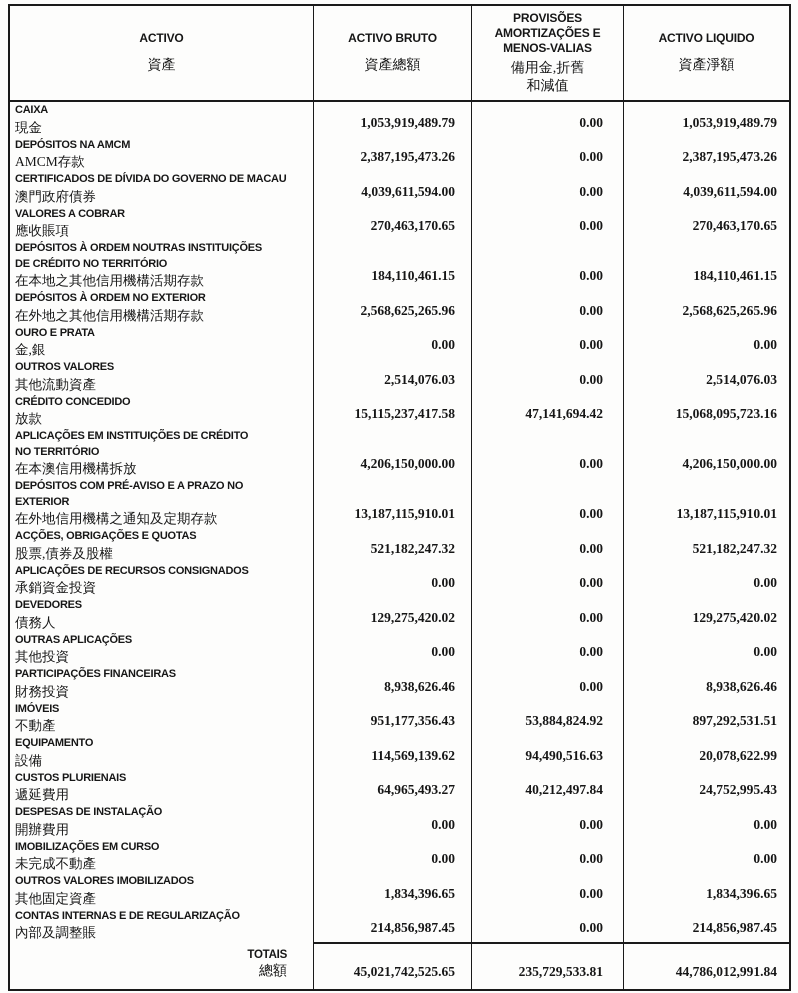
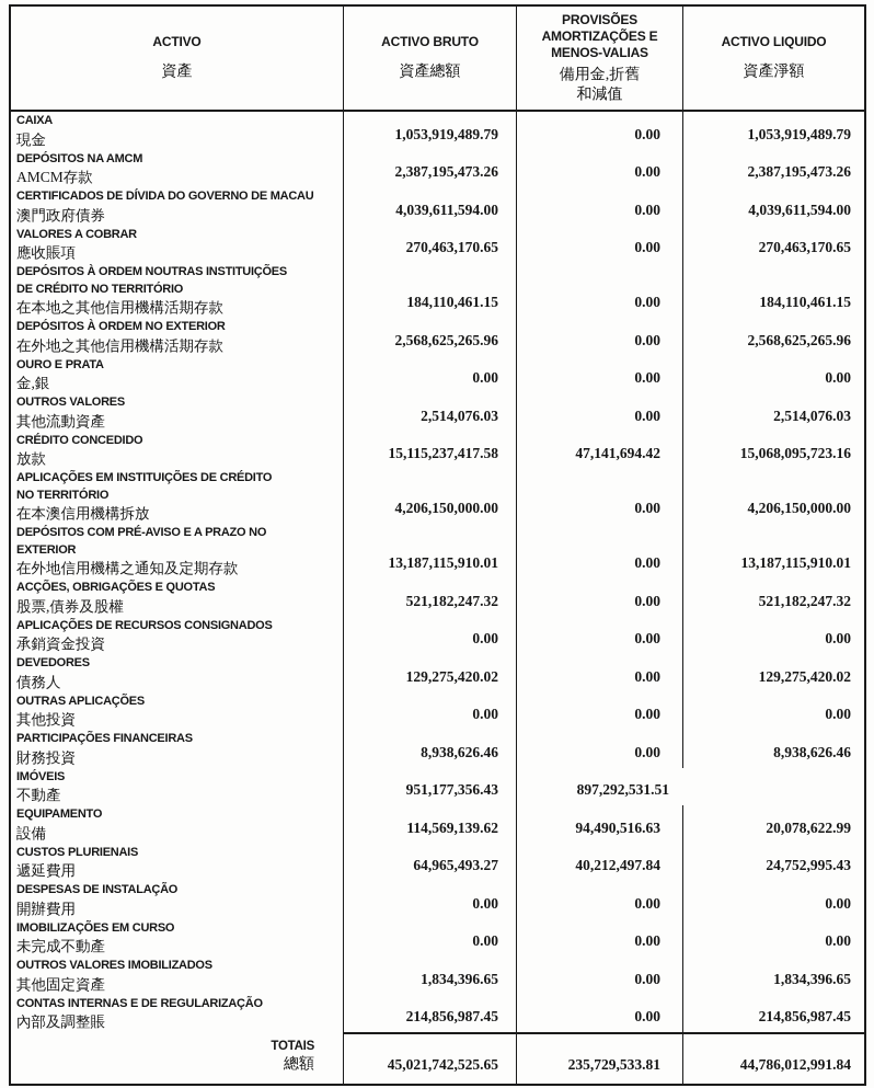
  ACTIVO
  資產
  ACTIVO BRUTO
  資產總額
  PROVISÕES
  AMORTIZAÇÕES E
  MENOS-VALIAS
  備用金,折舊
  和減值
  ACTIVO LIQUIDO
  資產淨額
  CAIXA
  現金
  1,053,919,489.79
  0.00
  1,053,919,489.79
  DEPÓSITOS NA AMCM
  AMCM存款
  2,387,195,473.26
  0.00
  2,387,195,473.26
  CERTIFICADOS DE DÍVIDA DO GOVERNO DE MACAU
  澳門政府債券
  4,039,611,594.00
  0.00
  4,039,611,594.00
  VALORES A COBRAR
  應收賬項
  270,463,170.65
  0.00
  270,463,170.65
  DEPÓSITOS À ORDEM NOUTRAS INSTITUIÇÕES
  DE CRÉDITO NO TERRITÓRIO
  在本地之其他信用機構活期存款
  184,110,461.15
  0.00
  184,110,461.15
  DEPÓSITOS À ORDEM NO EXTERIOR
  在外地之其他信用機構活期存款
  2,568,625,265.96
  0.00
  2,568,625,265.96
  OURO E PRATA
  金,銀
  0.00
  0.00
  0.00
  OUTROS VALORES
  其他流動資產
  2,514,076.03
  0.00
  2,514,076.03
  CRÉDITO CONCEDIDO
  放款
  15,115,237,417.58
  47,141,694.42
  15,068,095,723.16
  APLICAÇÕES EM INSTITUIÇÕES DE CRÉDITO
  NO TERRITÓRIO
  在本澳信用機構拆放
  4,206,150,000.00
  0.00
  4,206,150,000.00
  DEPÓSITOS COM PRÉ-AVISO E A PRAZO NO
  EXTERIOR
  在外地信用機構之通知及定期存款
  13,187,115,910.01
  0.00
  13,187,115,910.01
  ACÇÕES, OBRIGAÇÕES E QUOTAS
  股票,債券及股權
  521,182,247.32
  0.00
  521,182,247.32
  APLICAÇÕES DE RECURSOS CONSIGNADOS
  承銷資金投資
  0.00
  0.00
  0.00
  DEVEDORES
  債務人
  129,275,420.02
  0.00
  129,275,420.02
  OUTRAS APLICAÇÕES
  其他投資
  0.00
  0.00
  0.00
  PARTICIPAÇÕES FINANCEIRAS
  財務投資
  8,938,626.46
  0.00
  8,938,626.46
  IMÓVEIS
  不動產
  951,177,356.43
- 53,884,824.92
  897,292,531.51
  EQUIPAMENTO
  設備
  114,569,139.62
  94,490,516.63
  20,078,622.99
  CUSTOS PLURIENAIS
  遞延費用
  64,965,493.27
  40,212,497.84
  24,752,995.43
  DESPESAS DE INSTALAÇÃO
  開辦費用
  0.00
  0.00
  0.00
  IMOBILIZAÇÕES EM CURSO
  未完成不動產
  0.00
  0.00
  0.00
  OUTROS VALORES IMOBILIZADOS
  其他固定資產
  1,834,396.65
  0.00
  1,834,396.65
  CONTAS INTERNAS E DE REGULARIZAÇÃO
  內部及調整賬
  214,856,987.45
  0.00
  214,856,987.45
  TOTAIS
  總額
  45,021,742,525.65
  235,729,533.81
  44,786,012,991.84
